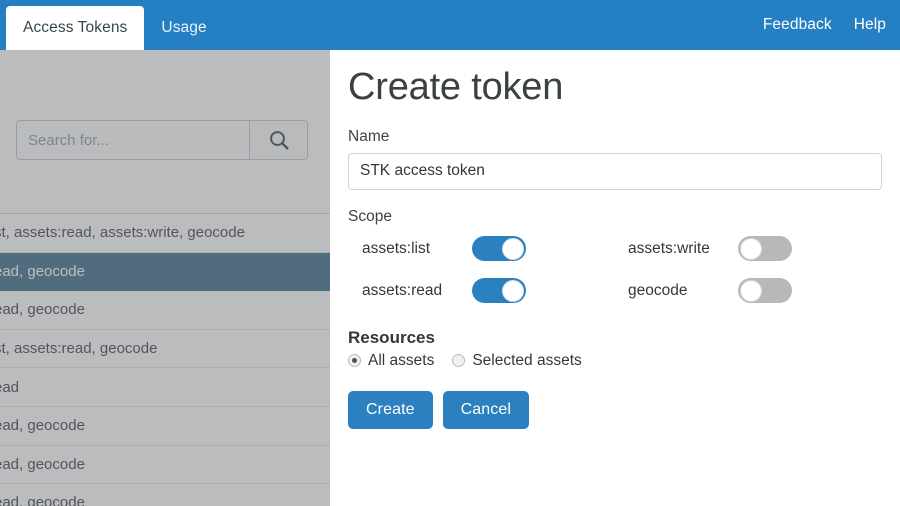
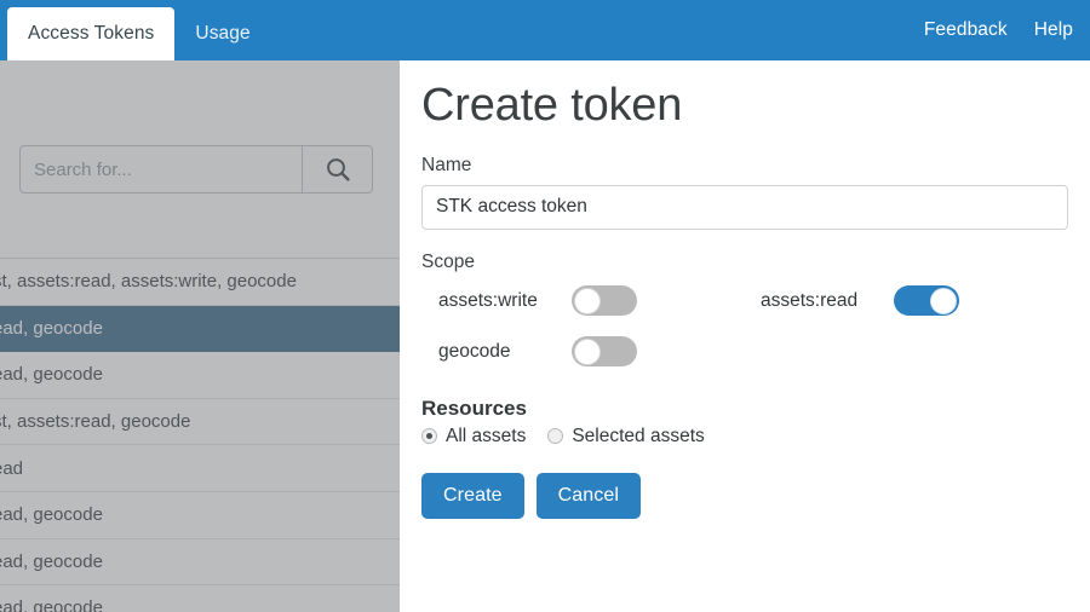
  Search for...
  t, assets:read, assets:write, geocode
  ad, geocode
  ad, geocode
  t, assets:read, geocode
  ad, geocode
  ad, geocode
  ad, geocode
  Create token
  Name
  STK access token
  Scope
- assets:list
  assets:write
  assets:read
  geocode
  Resources
  All assets
  Selected assets
  Create
  Cancel
  Access Tokens
  Usage
  Feedback
  Help
